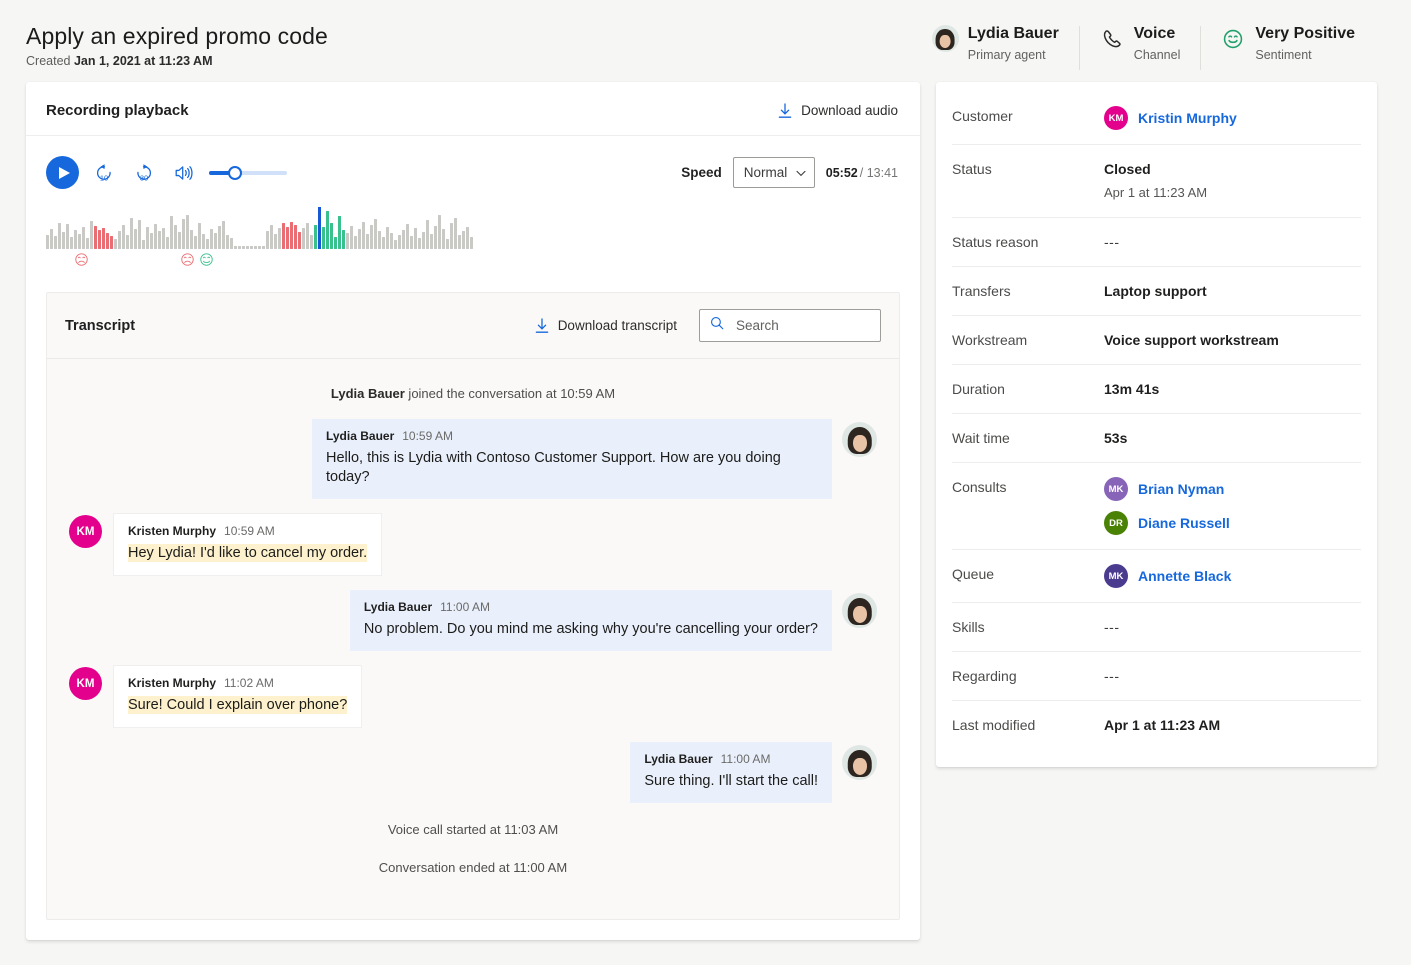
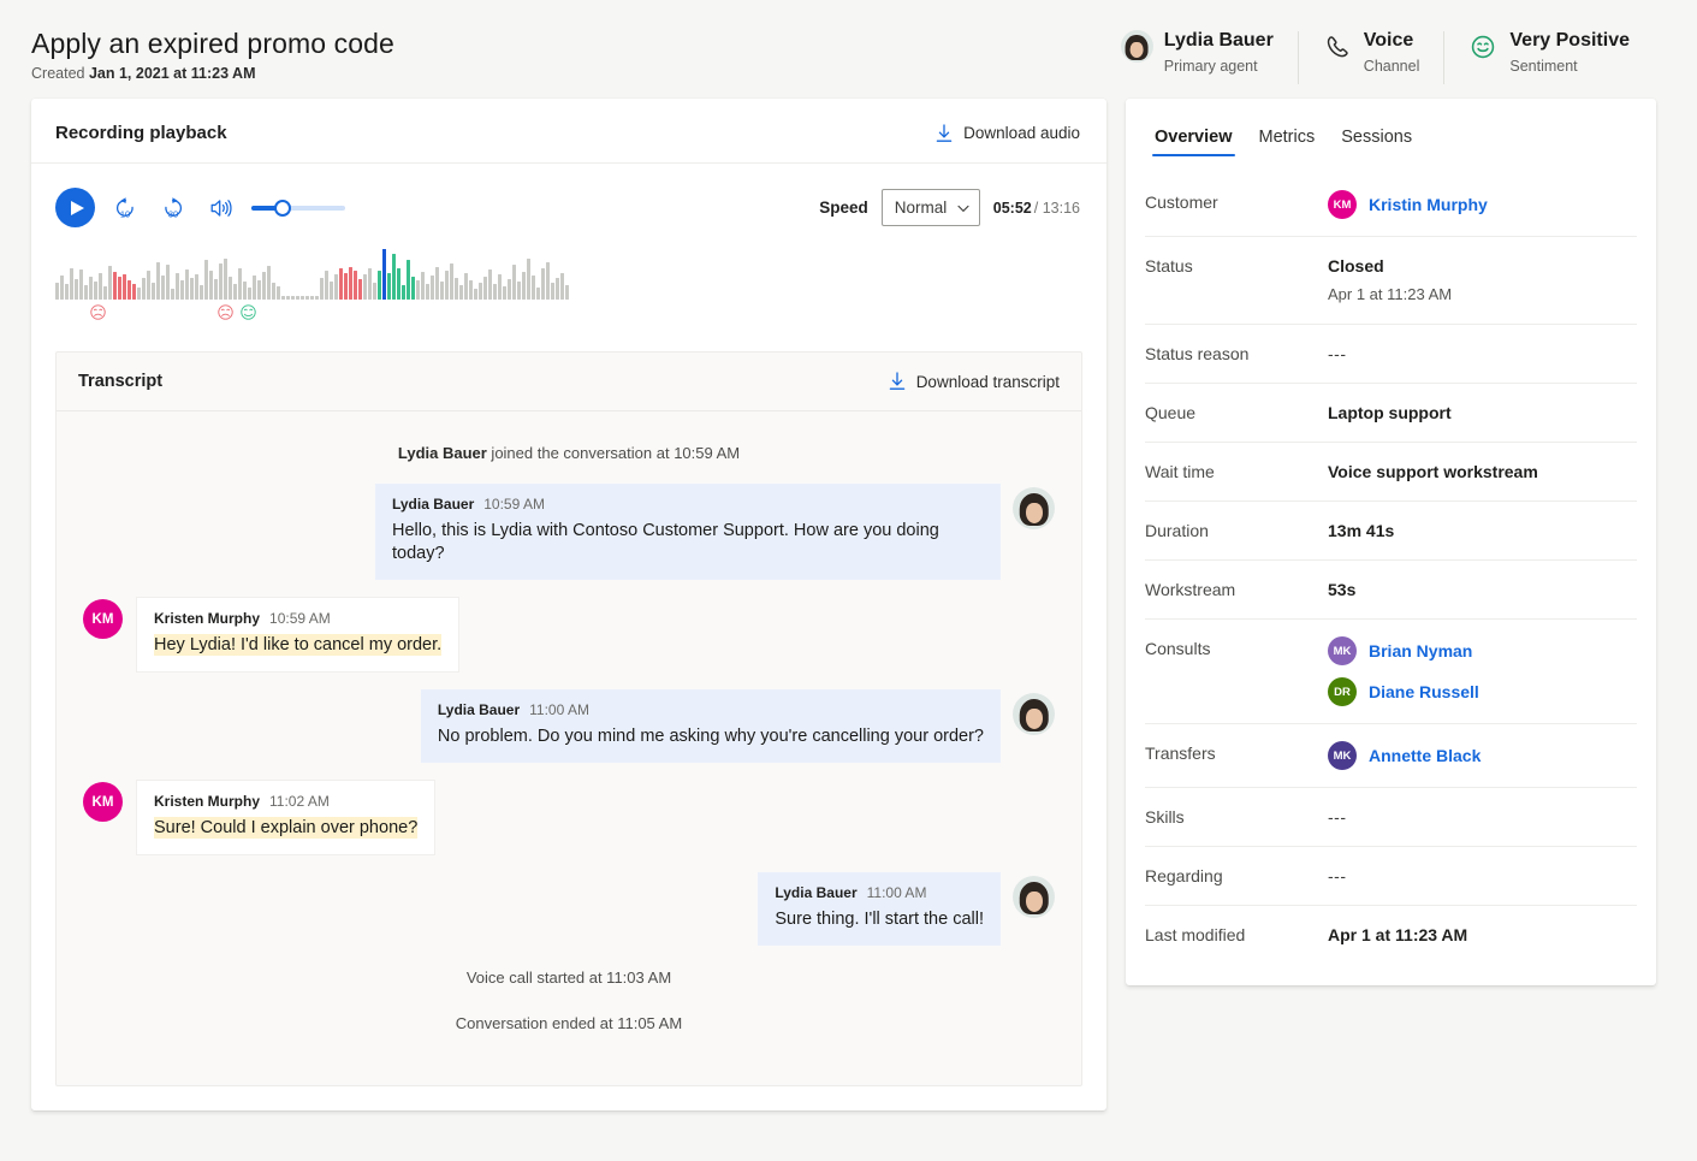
  Apply an expired promo code
  Created Jan 1, 2021 at 11:23 AM
  Lydia Bauer
  Primary agent
  Voice
  Channel
  Very Positive
  Sentiment
  Recording playback
  Download audio
  10
  30
  Speed
  Normal
- 05:52 / 13:41
+ 05:52 / 13:16
  Transcript
  Download transcript
- Search
  Lydia Bauer joined the conversation at 10:59 AM
  Lydia Bauer 10:59 AM
  Hello, this is Lydia with Contoso Customer Support. How are you doing today?
  KM
  Kristen Murphy 10:59 AM
  Hey Lydia! I'd like to cancel my order.
  Lydia Bauer 11:00 AM
  No problem. Do you mind me asking why you're cancelling your order?
  KM
  Kristen Murphy 11:02 AM
  Sure! Could I explain over phone?
  Lydia Bauer 11:00 AM
  Sure thing. I'll start the call!
  Voice call started at 11:03 AM
- Conversation ended at 11:00 AM
+ Conversation ended at 11:05 AM
+ Overview
+ Metrics
+ Sessions
  Customer
  KM
  Kristin Murphy
  Status
  Closed
  Apr 1 at 11:23 AM
  Status reason
  ---
- Transfers
+ Queue
  Laptop support
- Workstream
+ Wait time
  Voice support workstream
  Duration
  13m 41s
- Wait time
+ Workstream
  53s
  Consults
  MK
  Brian Nyman
  DR
  Diane Russell
- Queue
+ Transfers
  MK
  Annette Black
  Skills
  ---
  Regarding
  ---
  Last modified
  Apr 1 at 11:23 AM
